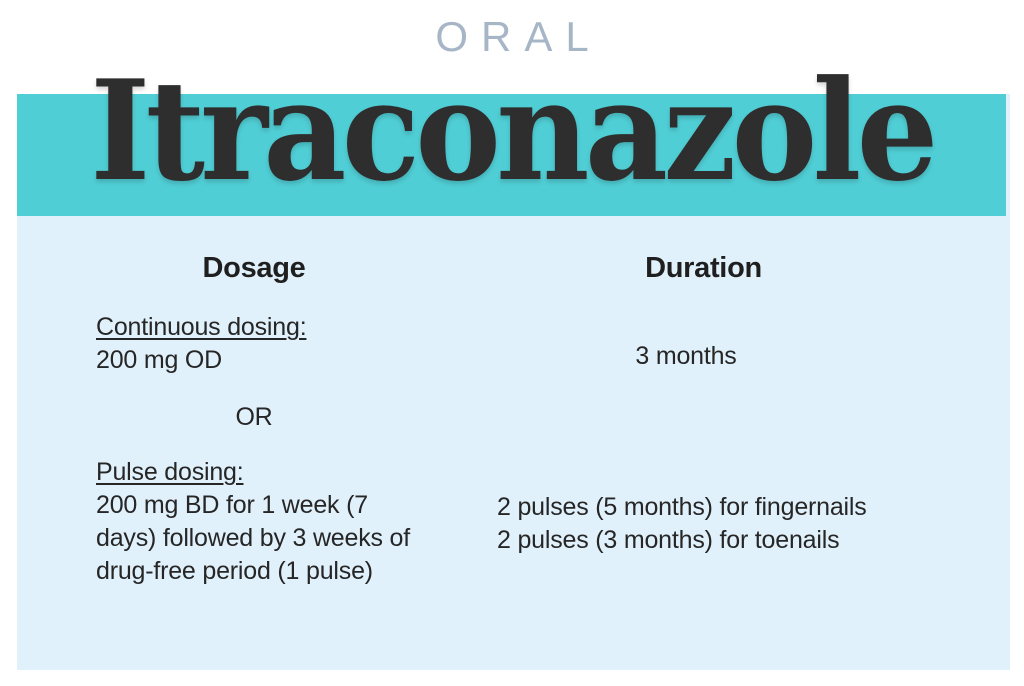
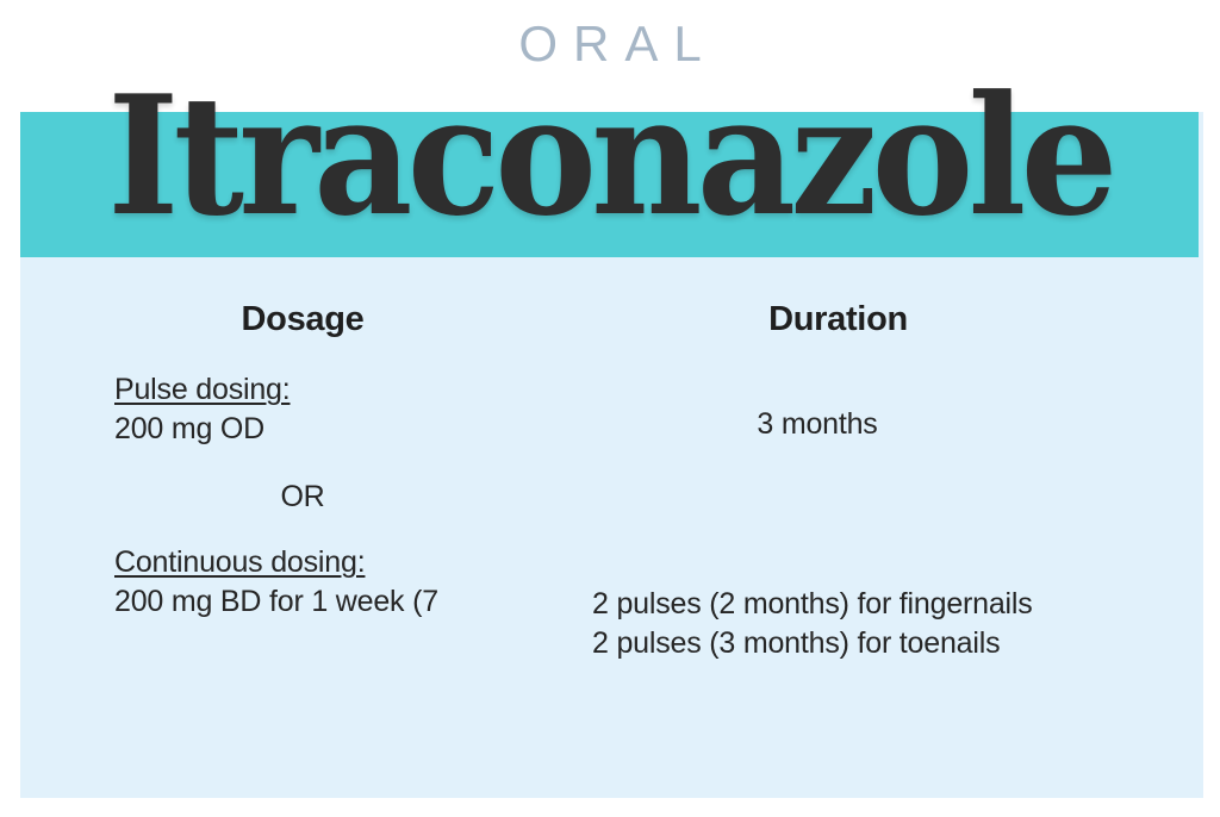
  ORAL
  Itraconazole
  Dosage
  Duration
- Continuous dosing:
+ Pulse dosing:
  200 mg OD
  3 months
  OR
- Pulse dosing:
+ Continuous dosing:
  200 mg BD for 1 week (7
- days) followed by 3 weeks of
- drug-free period (1 pulse)
- 2 pulses (5 months) for fingernails
+ 2 pulses (2 months) for fingernails
  2 pulses (3 months) for toenails
